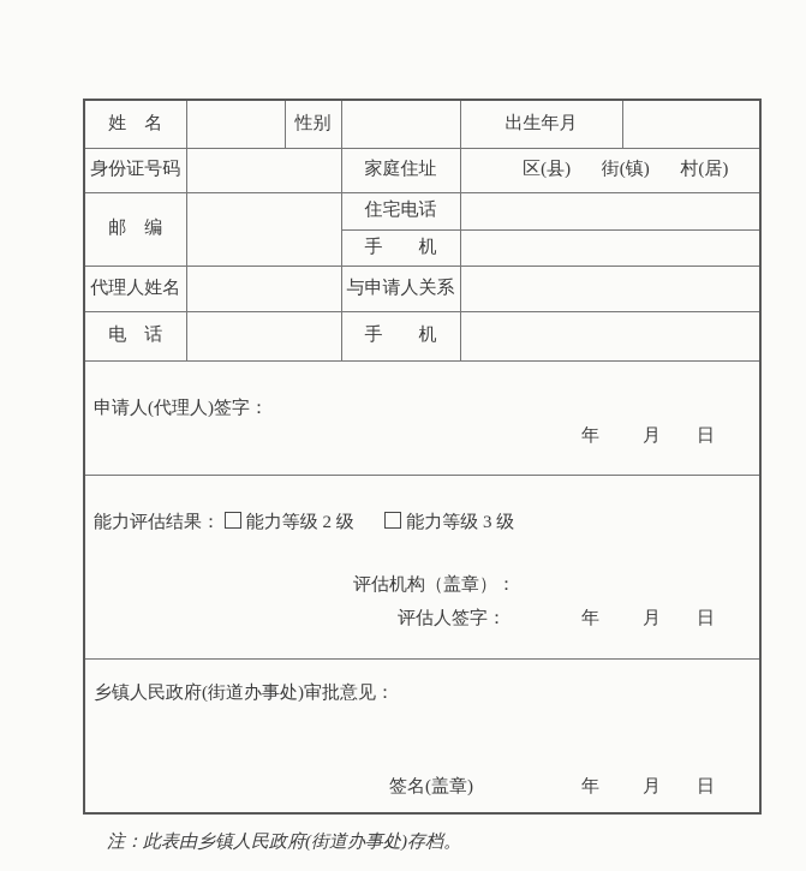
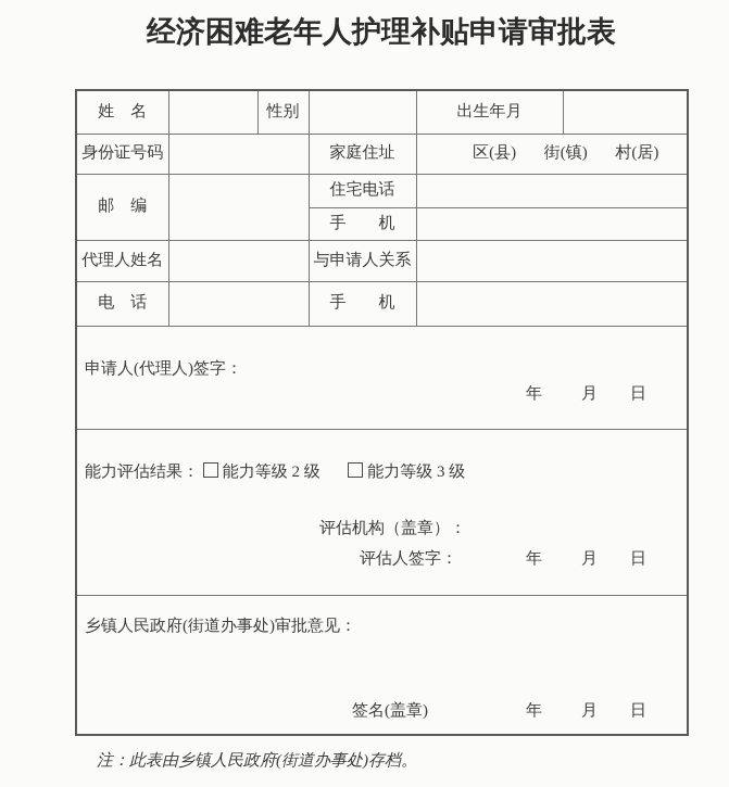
+ 经济困难老年人护理补贴申请审批表
  姓 名		性别		出生年月
  身份证号码		家庭住址	区(县) 街(镇) 村(居)
  邮 编		住宅电话
  手 机
  代理人姓名		与申请人关系
  电 话		手 机
  申请人(代理人)签字： 年 月 日
  能力评估结果： 能力等级 2 级 能力等级 3 级 评估机构（盖章）： 评估人签字： 年 月 日
  乡镇人民政府(街道办事处)审批意见： 签名(盖章) 年 月 日
  注：此表由乡镇人民政府(街道办事处)存档。
